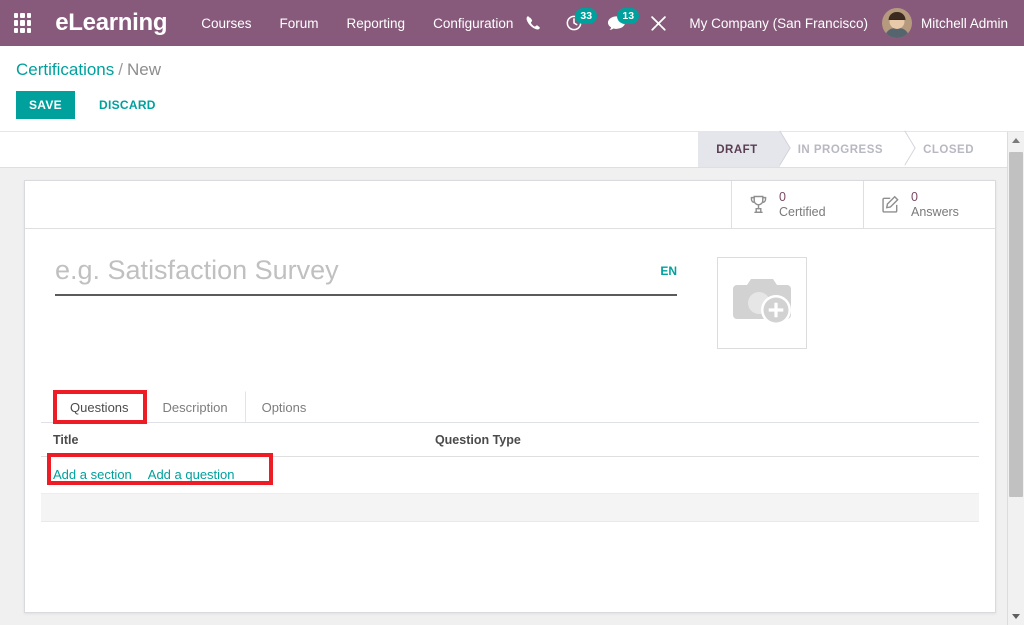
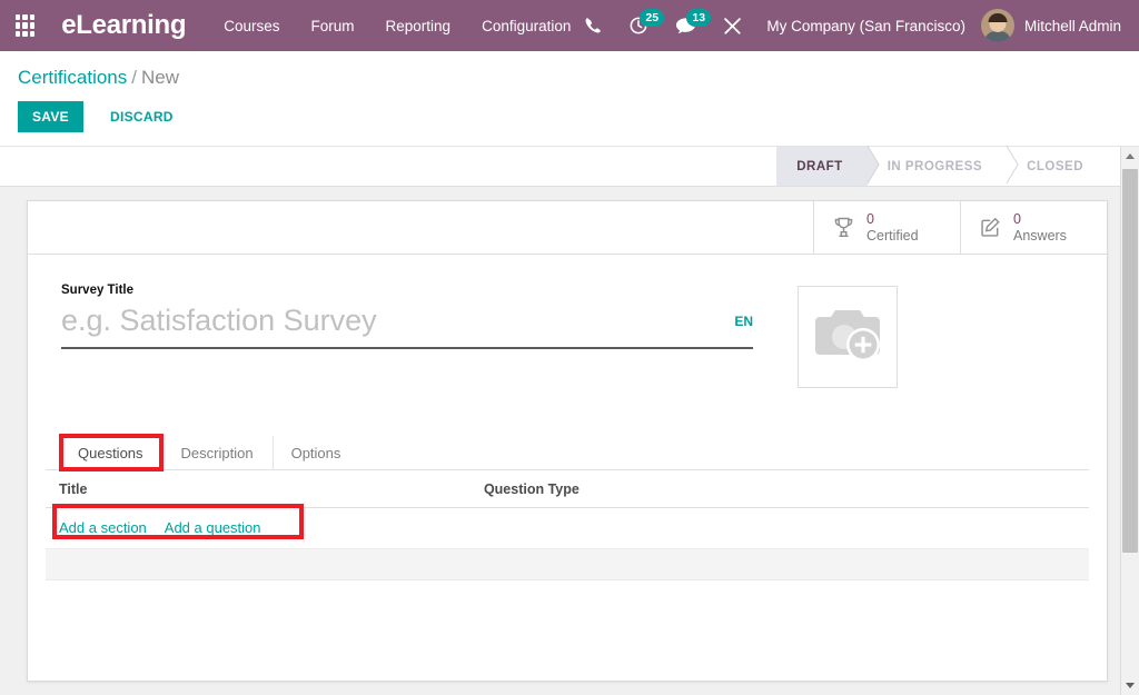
  eLearning
  Courses
  Forum
  Reporting
  Configuration
- 33
+ 25
  13
  My Company (San Francisco)
  Mitchell Admin
  Certifications / New
  SAVE
  DISCARD
  DRAFT
  IN PROGRESS
  CLOSED
  0
  Certified
  0
  Answers
+ Survey Title
  e.g. Satisfaction Survey
  EN
  Questions
  Description
  Options
  Title	Question Type
  Add a section Add a question
